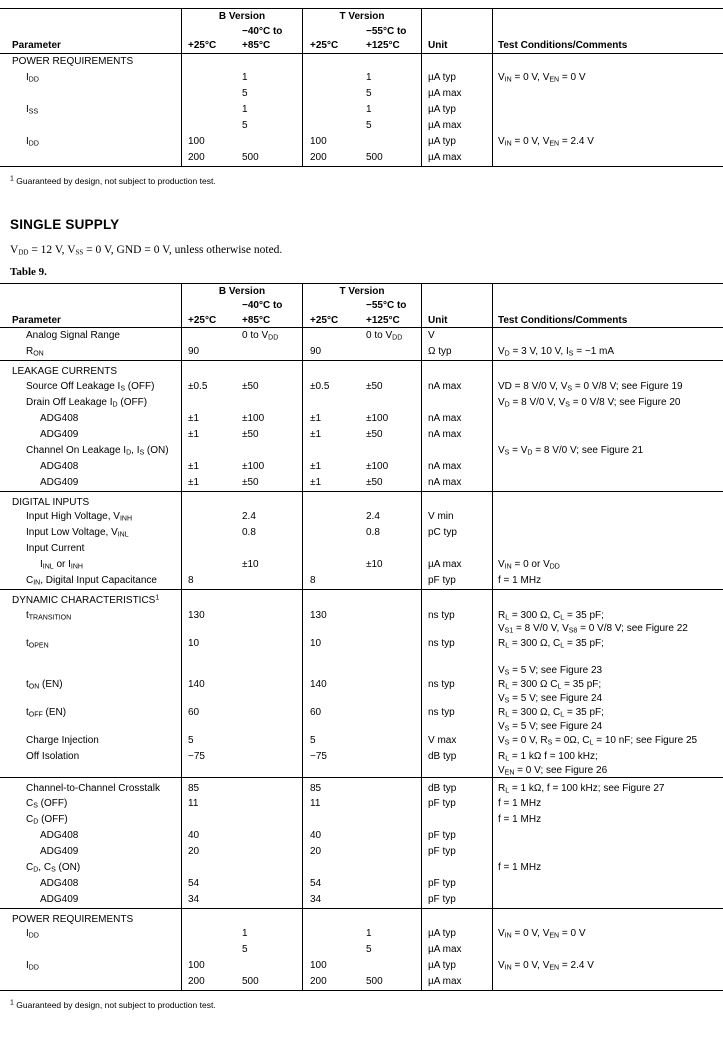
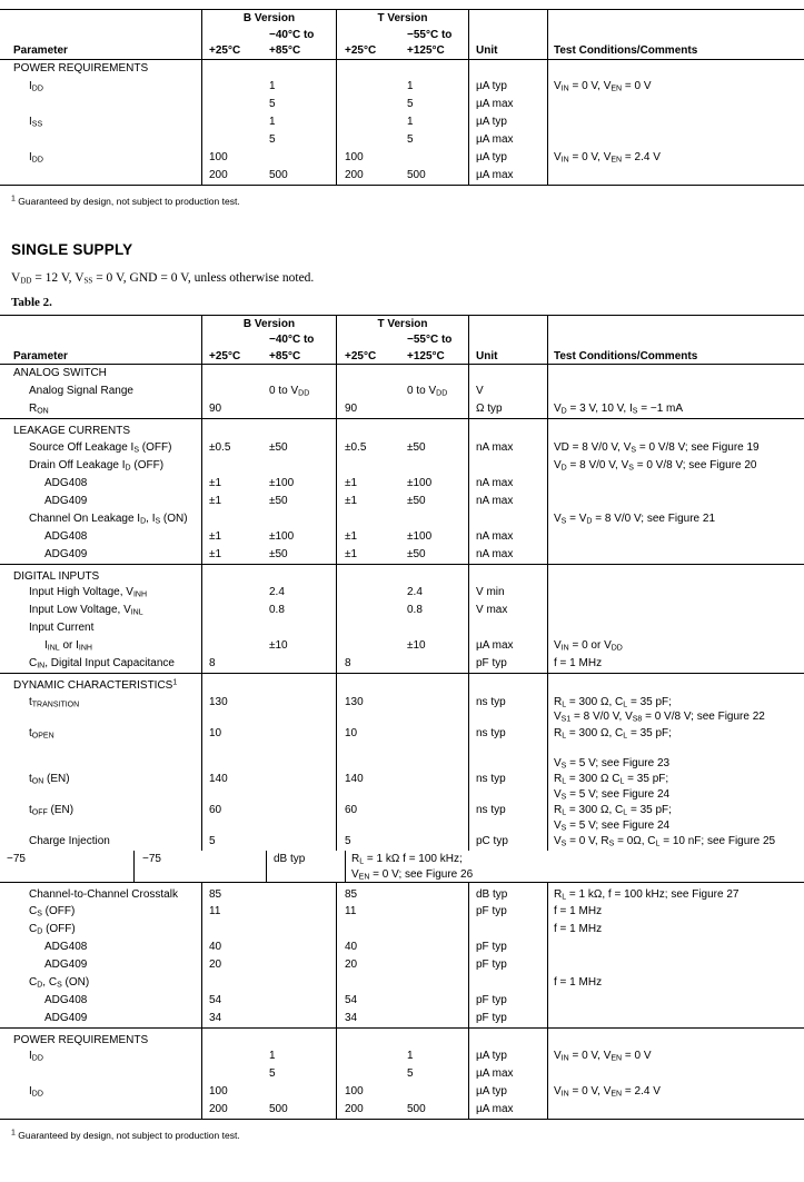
  B Version
  T Version
  −40°C to
  −55°C to
  Parameter
  +25°C
  +85°C
  +25°C
  +125°C
  Unit
  Test Conditions/Comments
  POWER REQUIREMENTS
  1
  1
  µA typ
  5
  5
  µA max
  1
  1
  µA typ
  5
  5
  µA max
  100
  100
  µA typ
  V = 0 V, V = 2.4 V
  200
  500
  200
  500
  µA max
  Guaranteed by design, not subject to production test.
  SINGLE SUPPLY
  VDD = 12 V, VSS = 0 V, GND = 0 V, unless otherwise noted.
- Table 9.
+ Table 2.
  B Version
  T Version
  −40°C to
  −55°C to
  Parameter
  +25°C
  +85°C
  +25°C
  +125°C
  Unit
  Test Conditions/Comments
+ ANALOG SWITCH
  Analog Signal Range
  V
  90
  90
  Ω typ
  V = 3 V, 10 V, I = −1 mA
  LEAKAGE CURRENTS
  Source Off Leakage I (OFF)
  ±0.5
  ±50
  ±0.5
  ±50
  nA max
  VD = 8 V/0 V, V = 0 V/8 V; see Figure 19
  Drain Off Leakage I (OFF)
  V = 8 V/0 V, V = 0 V/8 V; see Figure 20
  ADG408
  ±1
  ±100
  ±1
  ±100
  nA max
  ADG409
  ±1
  ±50
  ±1
  ±50
  nA max
  Channel On Leakage I , I (ON)
  V = V = 8 V/0 V; see Figure 21
  ADG408
  ±1
  ±100
  ±1
  ±100
  nA max
  ADG409
  ±1
  ±50
  ±1
  ±50
  nA max
  DIGITAL INPUTS
  Input High Voltage, V
  2.4
  2.4
  V min
  Input Low Voltage, V
  0.8
  0.8
- pC typ
+ V max
  Input Current
  ±10
  ±10
  µA max
  C , Digital Input Capacitance
  8
  8
  pF typ
  f = 1 MHz
  DYNAMIC CHARACTERISTICS
  130
  130
  ns typ
  R = 300 Ω, C = 35 pF;
  V = 8 V/0 V, V = 0 V/8 V; see Figure 22
  10
  10
  ns typ
  R = 300 Ω, C = 35 pF;
  V = 5 V; see Figure 23
  t (EN)
  140
  140
  ns typ
  R = 300 Ω C = 35 pF;
  V = 5 V; see Figure 24
  60
  60
  ns typ
  R = 300 Ω, C = 35 pF;
  V = 5 V; see Figure 24
  Charge Injection
  5
  5
- V max
+ pC typ
  V = 0 V, R = 0Ω, C = 10 nF; see Figure 25
- Off Isolation
  −75
  −75
  dB typ
  R = 1 kΩ f = 100 kHz;
  V = 0 V; see Figure 26
  Channel-to-Channel Crosstalk
  85
  85
  dB typ
  R = 1 kΩ, f = 100 kHz; see Figure 27
  C (OFF)
  11
  11
  pF typ
  f = 1 MHz
  C (OFF)
  f = 1 MHz
  ADG408
  40
  40
  pF typ
  ADG409
  20
  20
  pF typ
  C , C (ON)
  f = 1 MHz
  ADG408
  54
  54
  pF typ
  ADG409
  34
  34
  pF typ
  POWER REQUIREMENTS
  1
  1
  µA typ
  5
  5
  µA max
  100
  100
  µA typ
  V = 0 V, V = 2.4 V
  200
  500
  200
  500
  µA max
  Guaranteed by design, not subject to production test.
